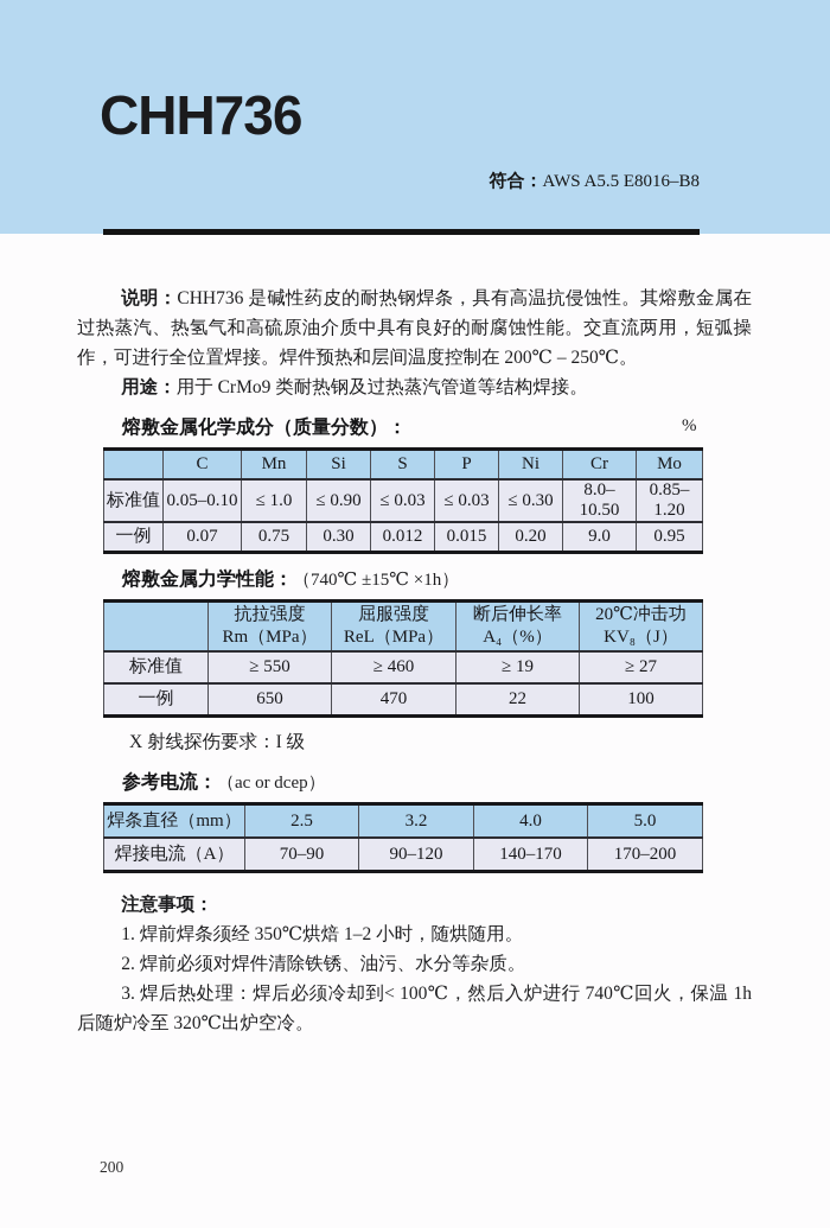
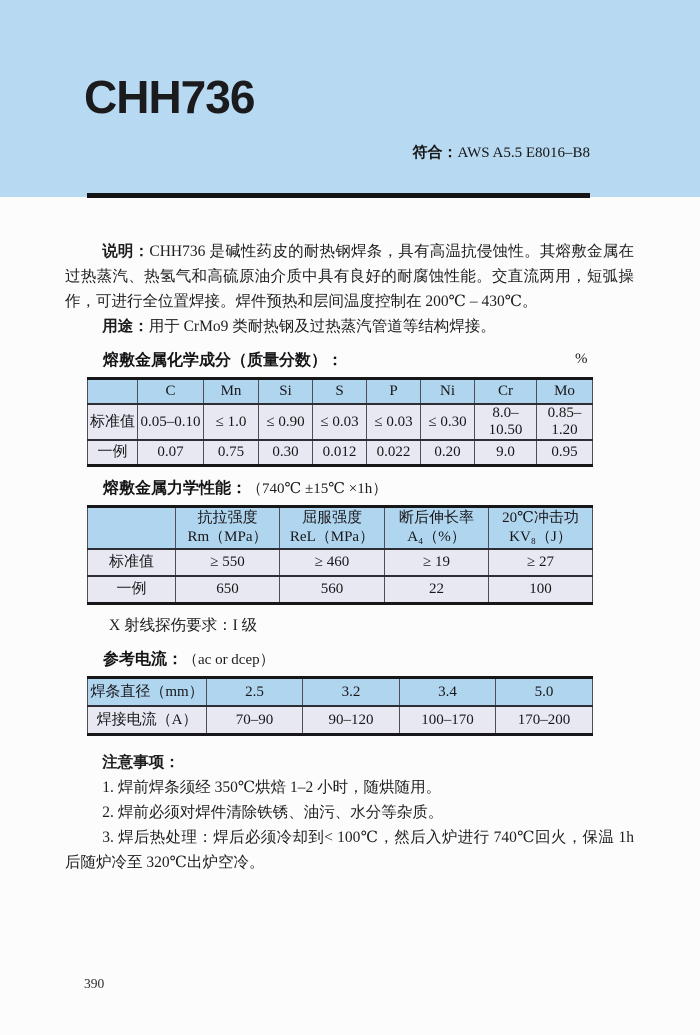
  CHH736
  符合：AWS A5.5 E8016–B8
- 说明：CHH736 是碱性药皮的耐热钢焊条，具有高温抗侵蚀性。其熔敷金属在过热蒸汽、热氢气和高硫原油介质中具有良好的耐腐蚀性能。交直流两用，短弧操作，可进行全位置焊接。焊件预热和层间温度控制在 200℃ – 250℃。
+ 说明：CHH736 是碱性药皮的耐热钢焊条，具有高温抗侵蚀性。其熔敷金属在过热蒸汽、热氢气和高硫原油介质中具有良好的耐腐蚀性能。交直流两用，短弧操作，可进行全位置焊接。焊件预热和层间温度控制在 200℃ – 430℃。
  用途：用于 CrMo9 类耐热钢及过热蒸汽管道等结构焊接。
  熔敷金属化学成分（质量分数）：
  %
  	C	Mn	Si	S	P	Ni	Cr	Mo
  标准值	0.05–0.10	≤ 1.0	≤ 0.90	≤ 0.03	≤ 0.03	≤ 0.30	8.0–10.50	0.85–1.20
- 一例	0.07	0.75	0.30	0.012	0.015	0.20	9.0	0.95
+ 一例	0.07	0.75	0.30	0.012	0.022	0.20	9.0	0.95
  熔敷金属力学性能：（740℃ ±15℃ ×1h）
  	抗拉强度 Rm（MPa）	屈服强度 ReL（MPa）	断后伸长率 A₄（%）	20℃冲击功 KV₈（J）
  标准值	≥ 550	≥ 460	≥ 19	≥ 27
- 一例	650	470	22	100
+ 一例	650	560	22	100
  X 射线探伤要求：I 级
  参考电流：（ac or dcep）
- 焊条直径（mm）	2.5	3.2	4.0	5.0
+ 焊条直径（mm）	2.5	3.2	3.4	5.0
- 焊接电流（A）	70–90	90–120	140–170	170–200
+ 焊接电流（A）	70–90	90–120	100–170	170–200
  注意事项：
  1. 焊前焊条须经 350℃烘焙 1–2 小时，随烘随用。
  2. 焊前必须对焊件清除铁锈、油污、水分等杂质。
  3. 焊后热处理：焊后必须冷却到< 100℃，然后入炉进行 740℃回火，保温 1h 后随炉冷至 320℃出炉空冷。
- 200
+ 390
